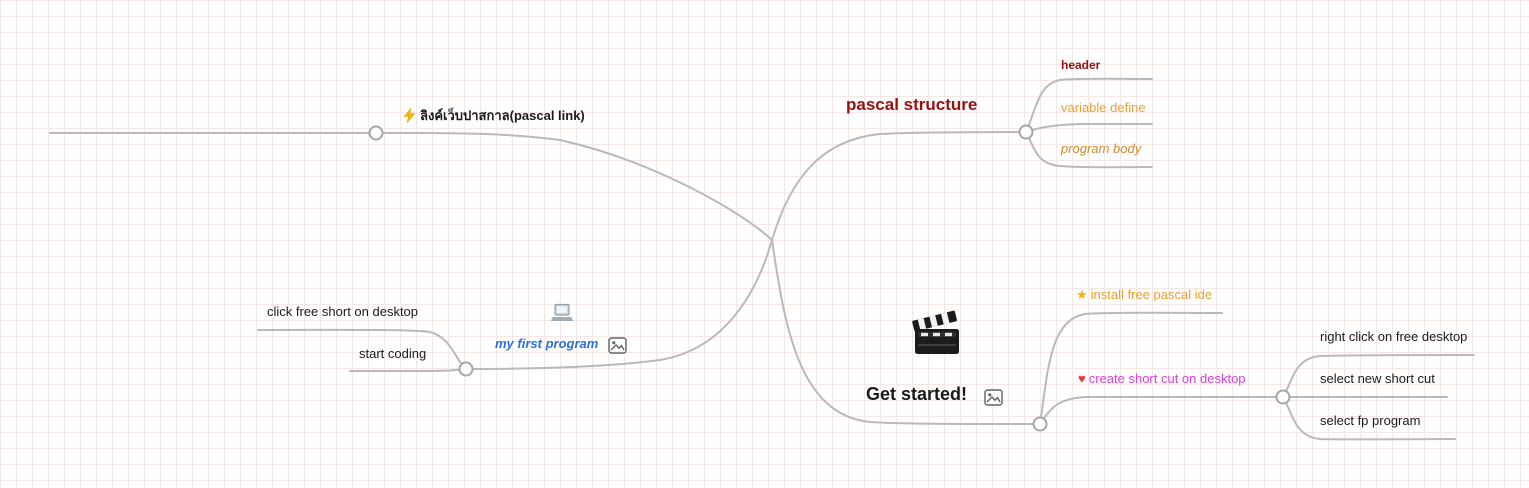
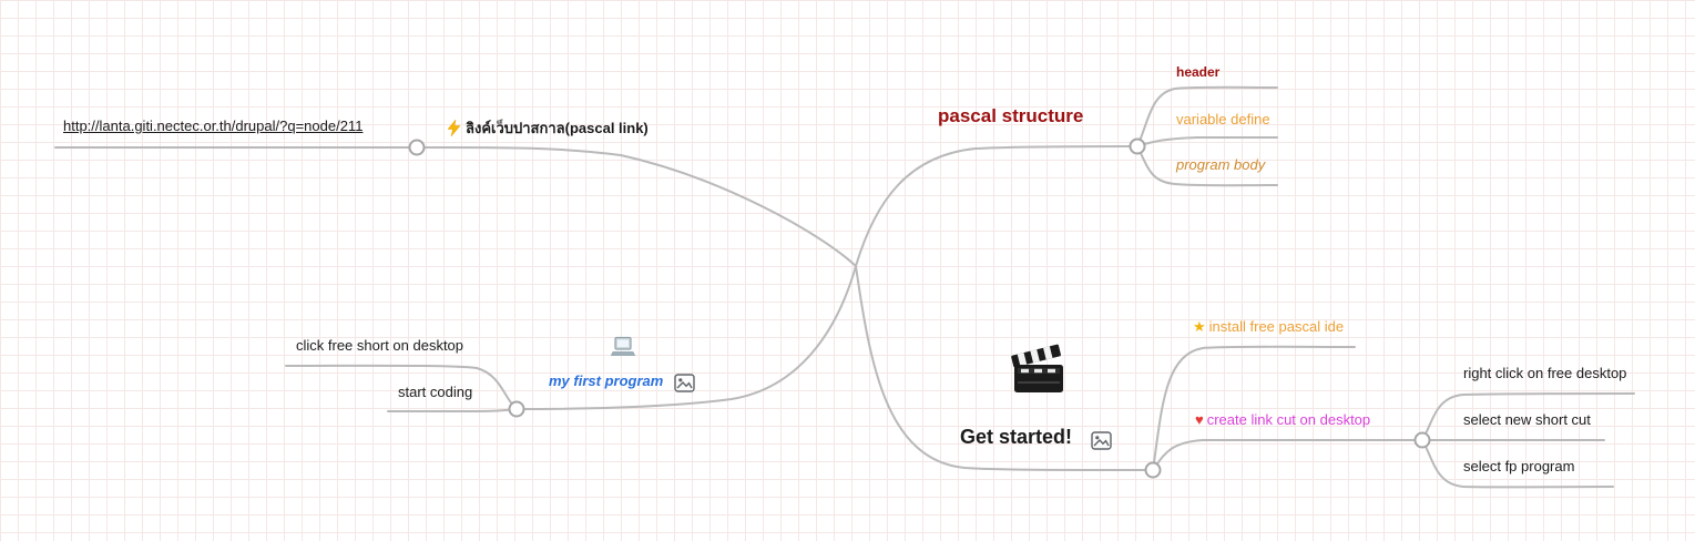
+ http://lanta.giti.nectec.or.th/drupal/?q=node/211
  ลิงค์เว็บปาสกาล(pascal link)
  pascal structure
  header
  variable define
  program body
  my first program
  click free short on desktop
  start coding
  Get started!
  ★ install free pascal ide
- ♥ create short cut on desktop
+ ♥ create link cut on desktop
  right click on free desktop
  select new short cut
  select fp program
